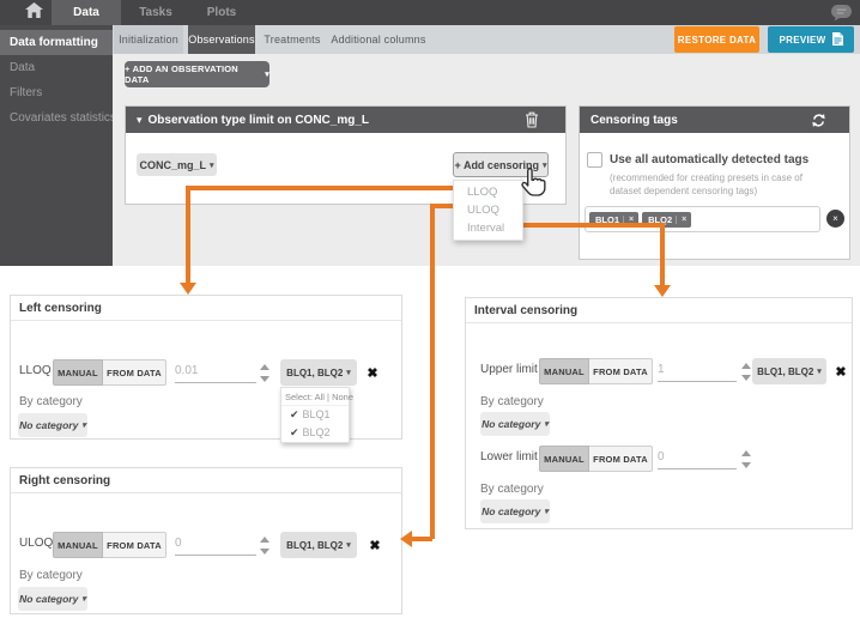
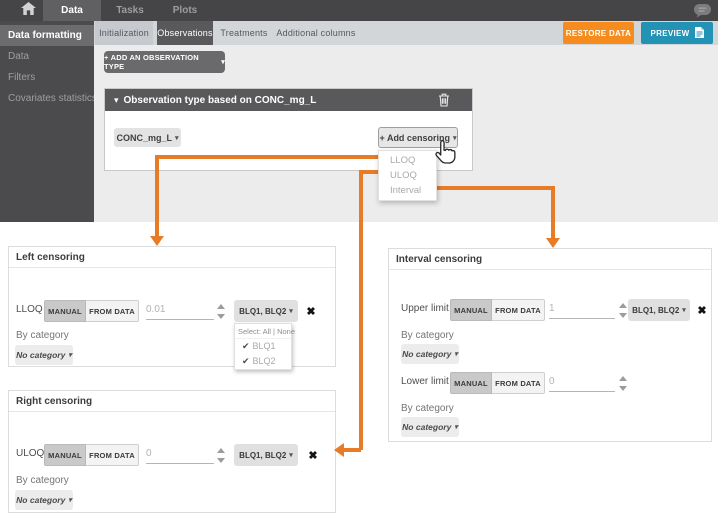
  Data
  Tasks
  Plots
  Data formatting
  Data
  Filters
  Covariates statistic
  Initialization
  Observations
  Treatments
  Additional columns
  RESTORE DATA
  PREVIEW
- + ADD AN OBSERVATION DATA
+ + ADD AN OBSERVATION TYPE
  ▾
- Observation type limit on CONC_mg_L
+ Observation type based on CONC_mg_L
  CONC_mg_L
  + Add censoring
  LLOQ
  ULOQ
  Interval
- Censoring tags
- Use all automatically detected tags
- (recommended for creating presets in case of dataset dependent censoring tags)
- BLQ1
- BLQ2
- ×
  Left censoring
  LLOQ
  MANUAL
  FROM DATA
  0.01
  BLQ1, BLQ2
  ✖
  By category
  No category
  Select: All | None
  ✔ BLQ1
  ✔ BLQ2
  Right censoring
  ULOQ
  MANUAL
  FROM DATA
  0
  BLQ1, BLQ2
  ✖
  By category
  No category
  Interval censoring
  Upper limit
  MANUAL
  FROM DATA
  1
  BLQ1, BLQ2
  ✖
  By category
  No category
  Lower limit
  MANUAL
  FROM DATA
  0
  By category
  No category
